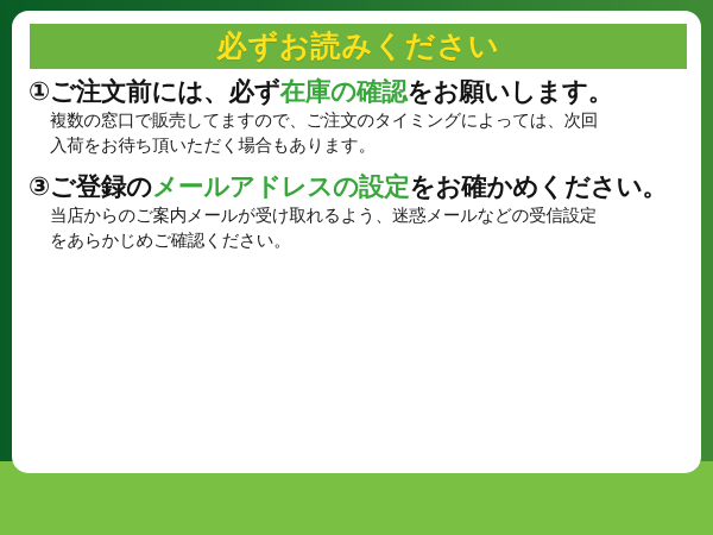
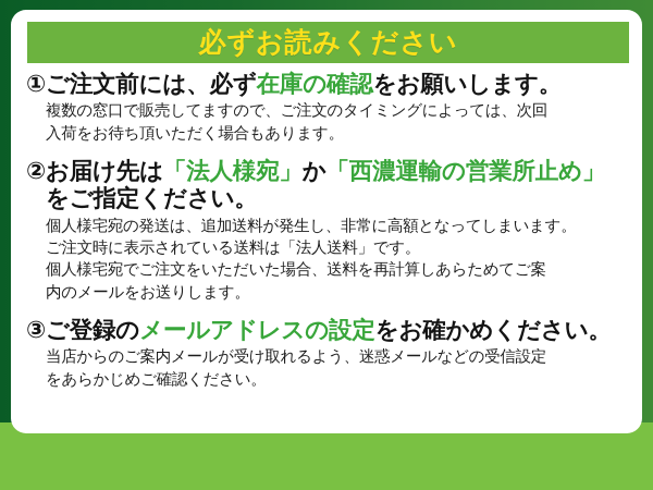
  必ずお読みください
  ①ご注文前には、必ず在庫の確認をお願いします。
  複数の窓口で販売してますので、ご注文のタイミングによっては、次回
  入荷をお待ち頂いただく場合もあります。
+ ②お届け先は「法人様宛」か「西濃運輸の営業所止め」
+ をご指定ください。
+ 個人様宅宛の発送は、追加送料が発生し、非常に高額となってしまいます。
+ ご注文時に表示されている送料は「法人送料」です。
+ 個人様宅宛でご注文をいただいた場合、送料を再計算しあらためてご案
+ 内のメールをお送りします。
  ③ご登録のメールアドレスの設定をお確かめください。
  当店からのご案内メールが受け取れるよう、迷惑メールなどの受信設定
  をあらかじめご確認ください。
